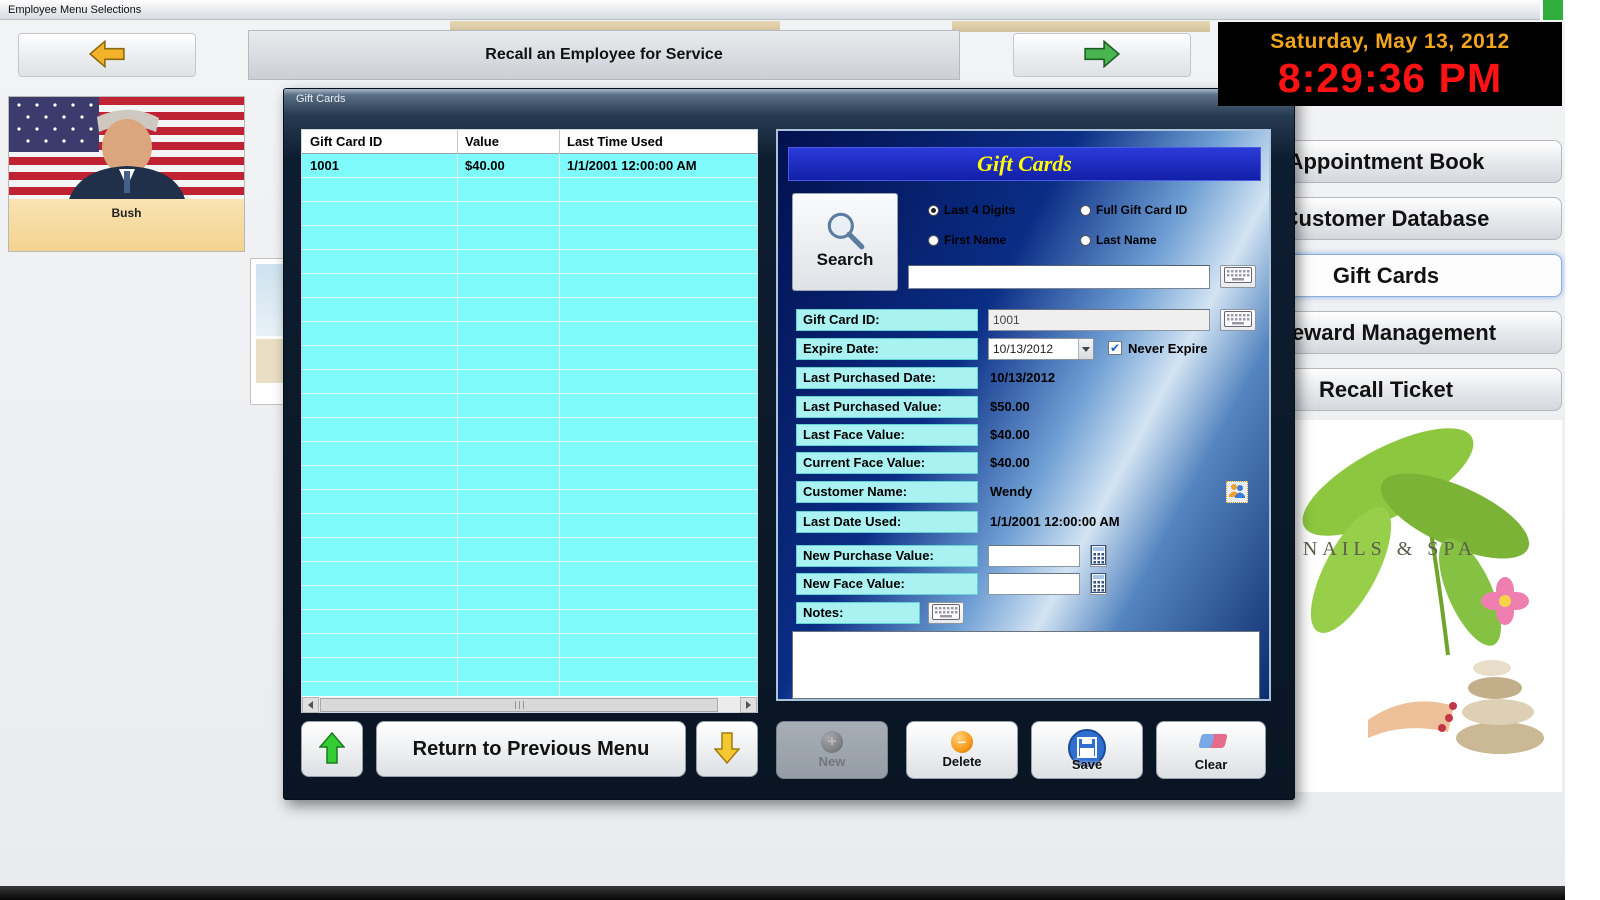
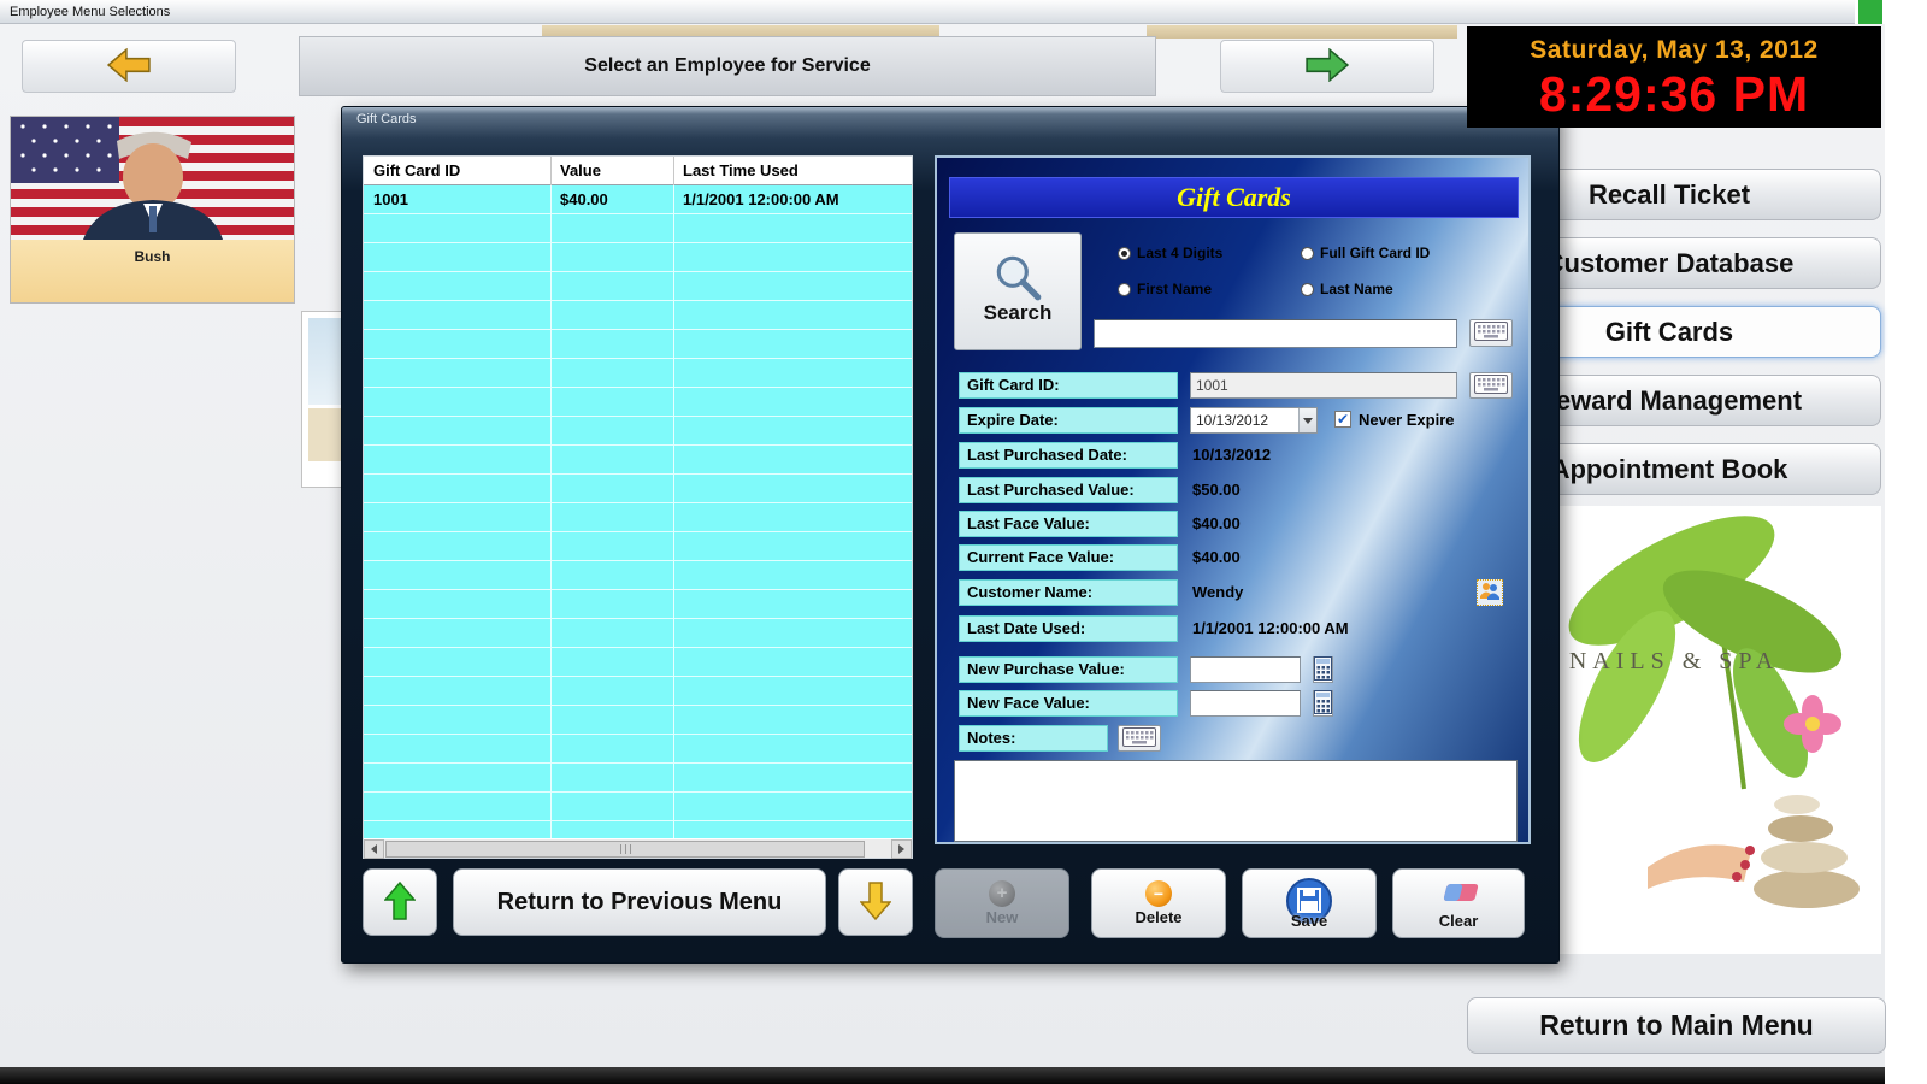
  Employee Menu Selections
- Recall an Employee for Service
+ Select an Employee for Service
  Saturday, May 13, 2012
  8:29:36 PM
  Bush
- Appointment Book
+ Recall Ticket
  ustomer Database
  Gift Cards
  eward Management
- Recall Ticket
+ Appointment Book
  NAILS & SPA
+ Return to Main Menu
  Gift Cards
  Gift Card ID
  Value
  Last Time Used
  1001
  $40.00
  1/1/2001 12:00:00 AM
  Return to Previous Menu
  Gift Cards
  Search
  Last 4 Digits
  Full Gift Card ID
  First Name
  Last Name
  Gift Card ID:
  1001
  Expire Date:
  10/13/2012
  ✔
  Never Expire
  Last Purchased Date:
  10/13/2012
  Last Purchased Value:
  $50.00
  Last Face Value:
  $40.00
  Current Face Value:
  $40.00
  Customer Name:
  Wendy
  Last Date Used:
  1/1/2001 12:00:00 AM
  New Purchase Value:
  New Face Value:
  Notes:
  +
  New
  −
  Delete
  Save
  Clear
